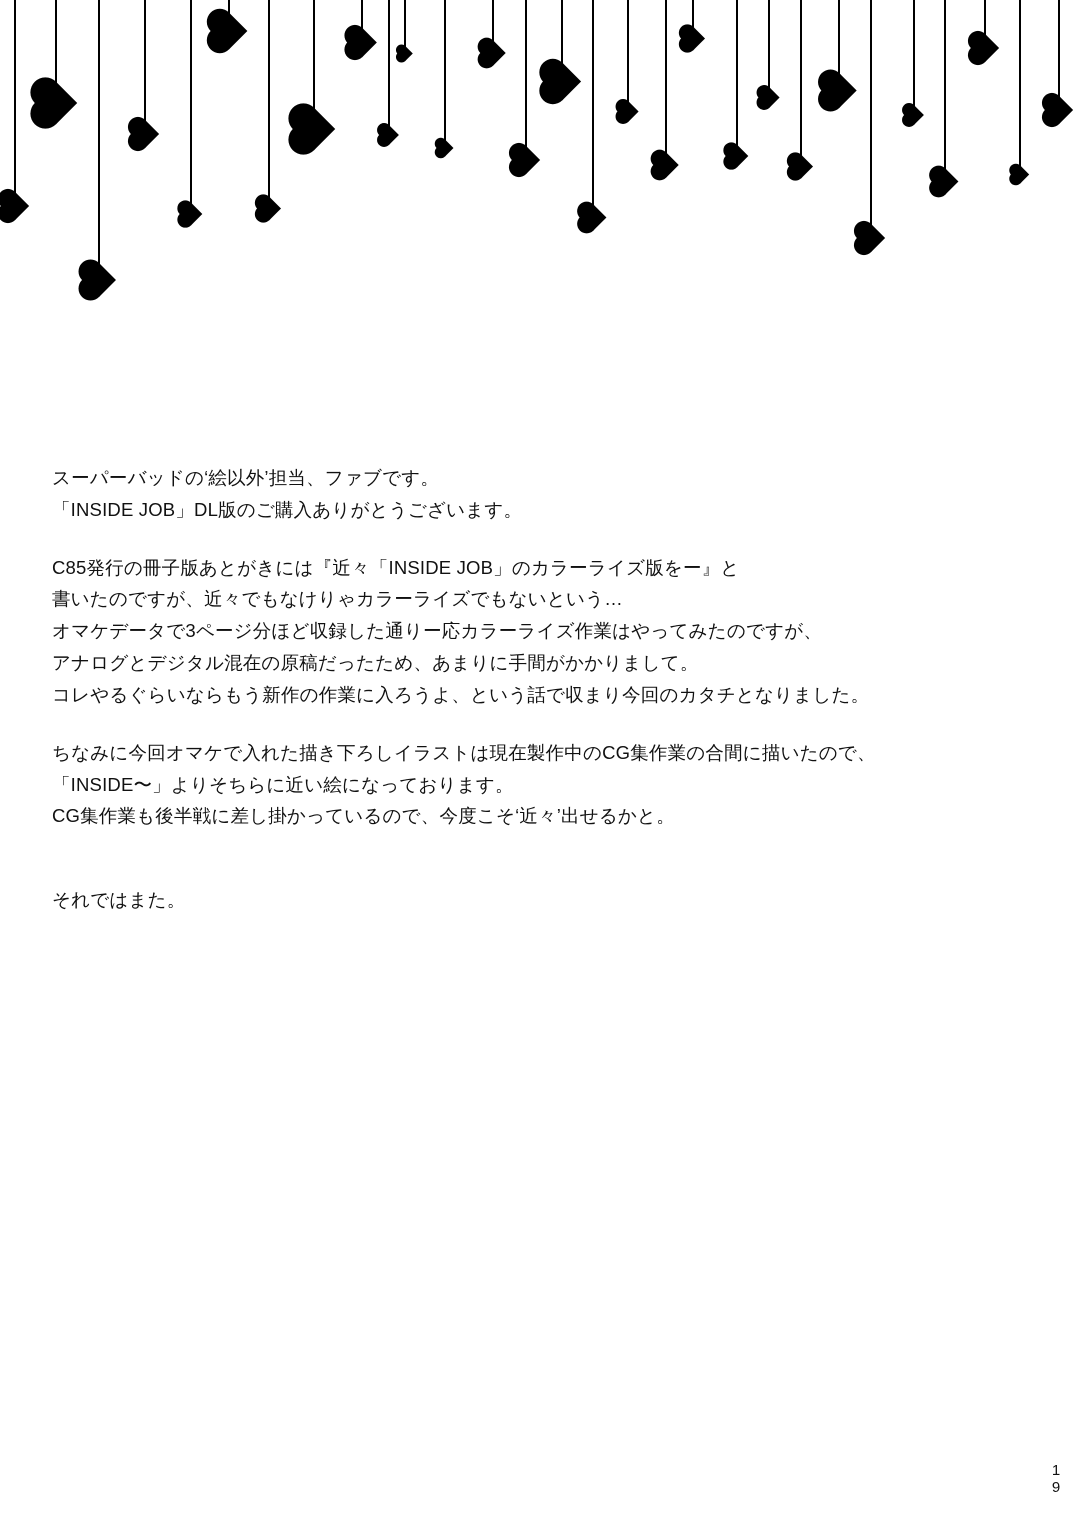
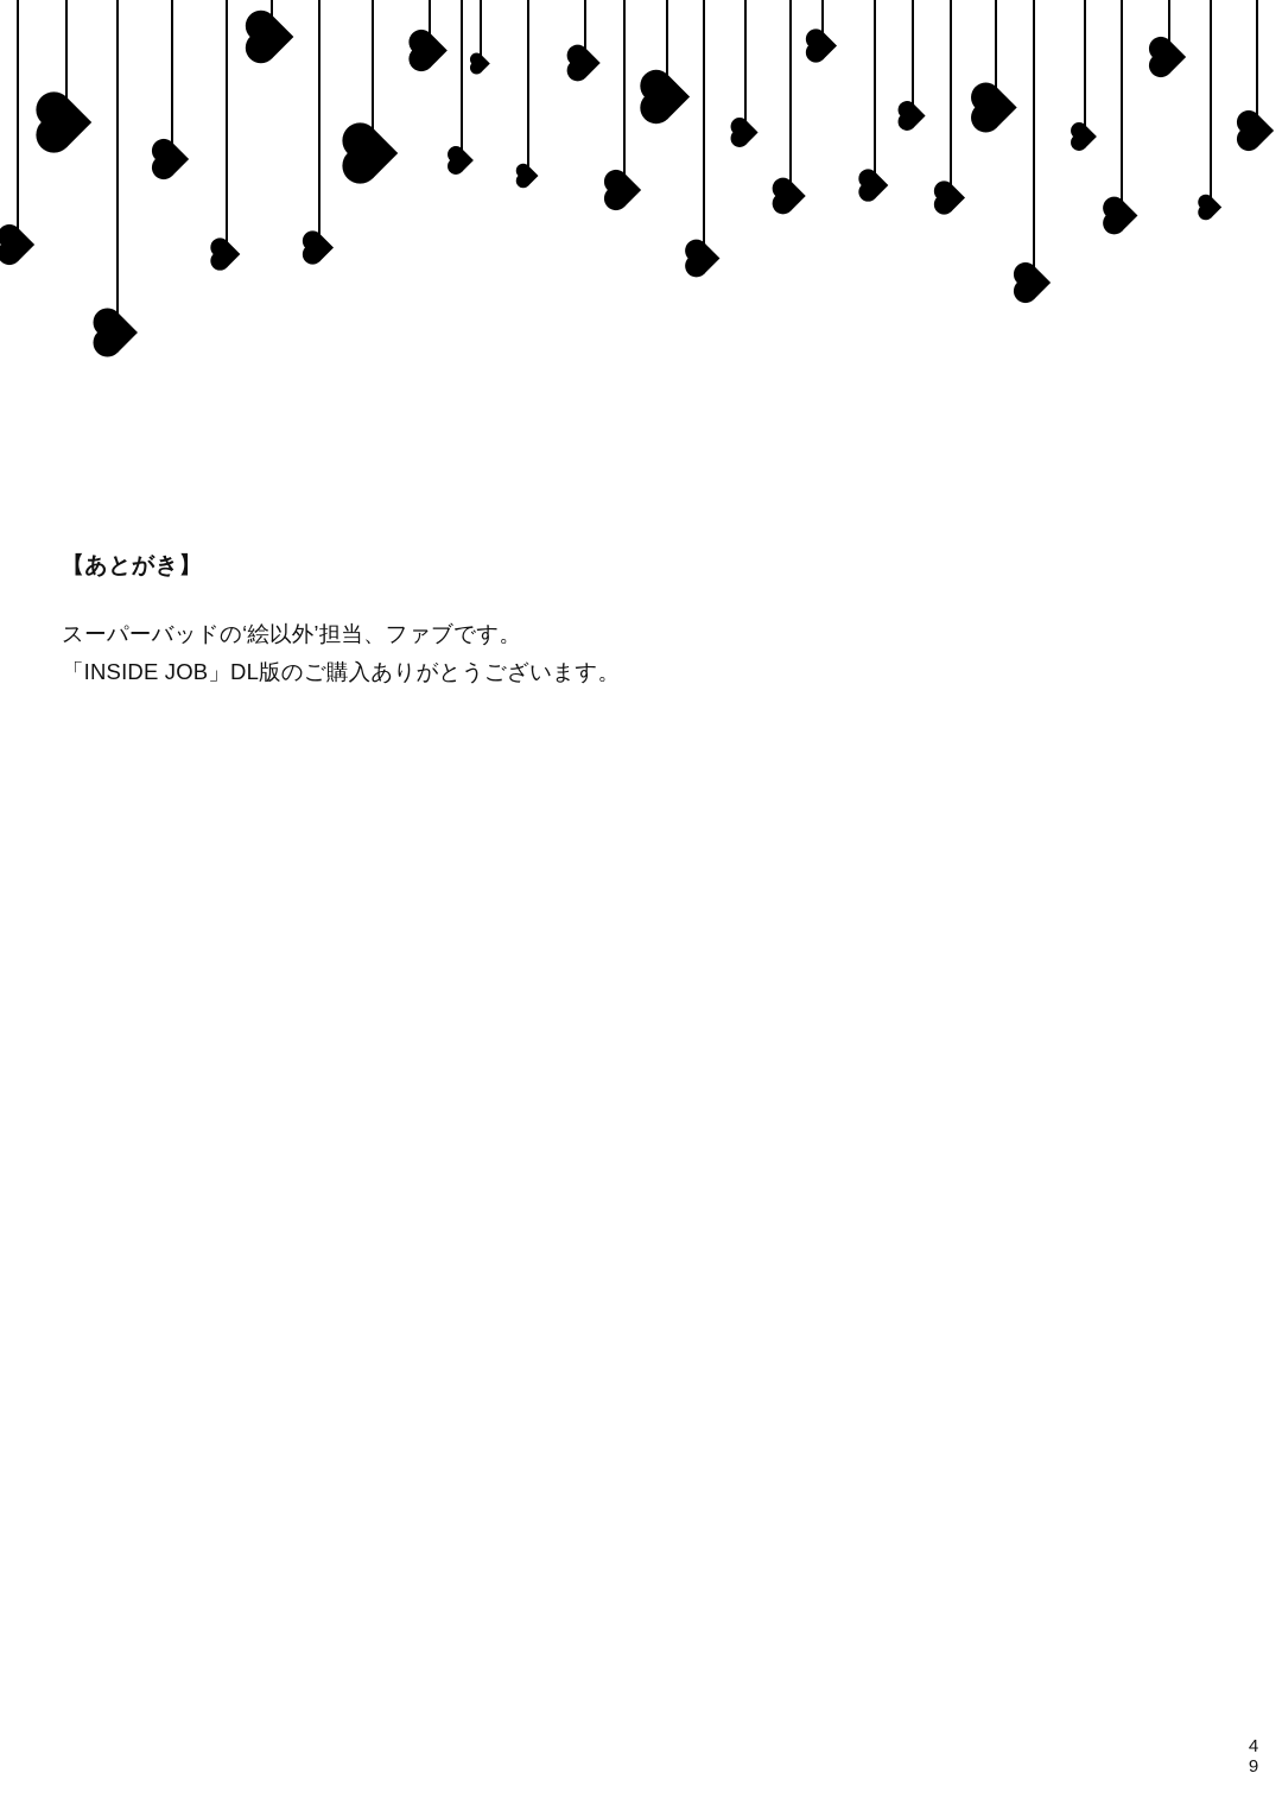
+ 【あとがき】
  スーパーバッドの‘絵以外’担当、ファブです。
  「INSIDE JOB」DL版のご購入ありがとうございます。
- C85発行の冊子版あとがきには『近々「INSIDE JOB」のカラーライズ版をー』と
- 書いたのですが、近々でもなけりゃカラーライズでもないという…
- オマケデータで3ページ分ほど収録した通りー応カラーライズ作業はやってみたのですが、
- アナログとデジタル混在の原稿だったため、あまりに手間がかかりまして。
- コレやるぐらいならもう新作の作業に入ろうよ、という話で収まり今回のカタチとなりました。
- ちなみに今回オマケで入れた描き下ろしイラストは現在製作中のCG集作業の合間に描いたので、
- 「INSIDE〜」よりそちらに近い絵になっております。
- CG集作業も後半戦に差し掛かっているので、今度こそ‘近々’出せるかと。
- それではまた。
- 1
+ 4
  9
